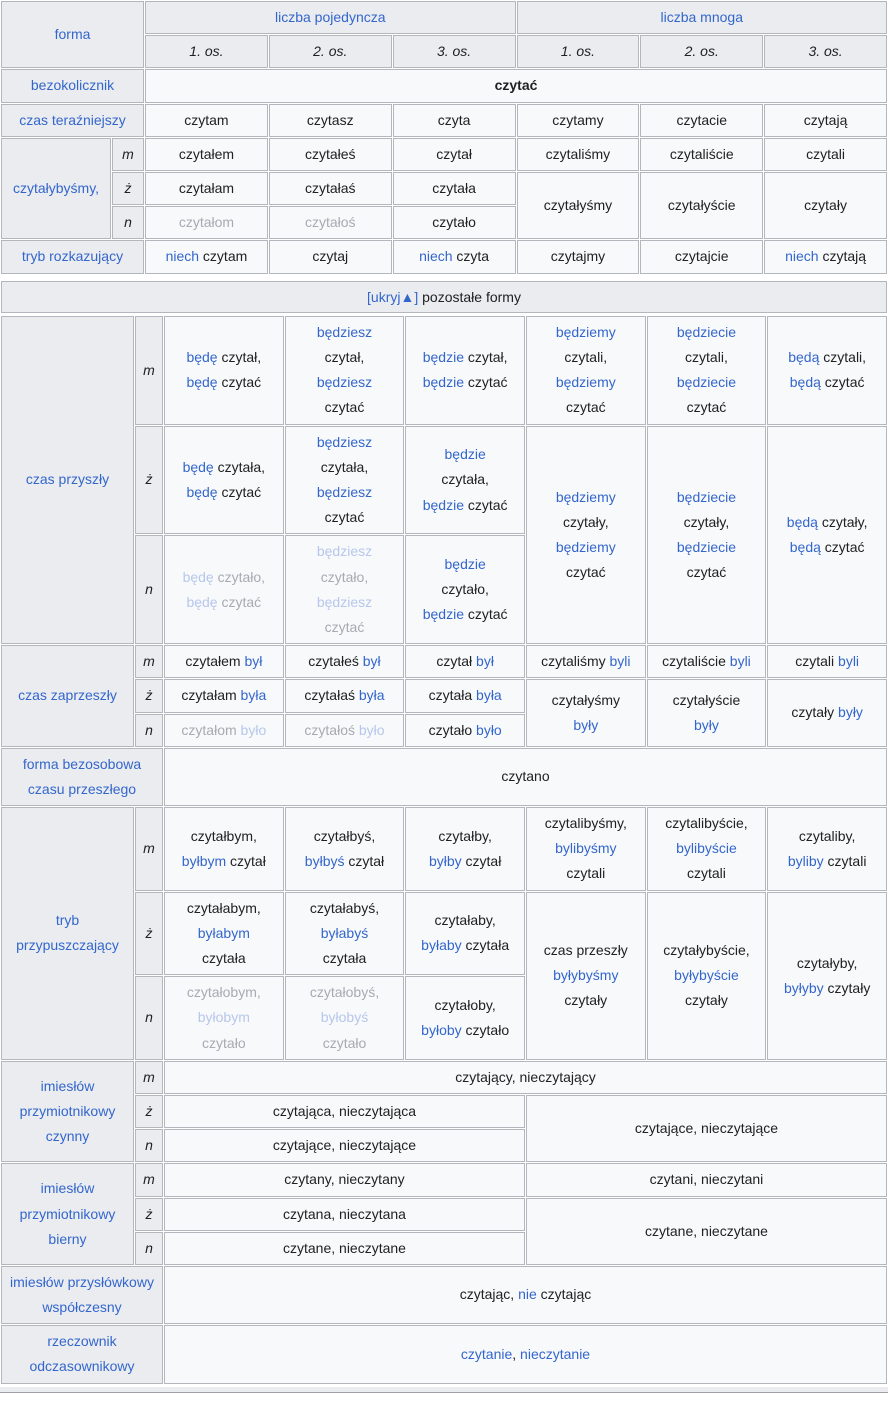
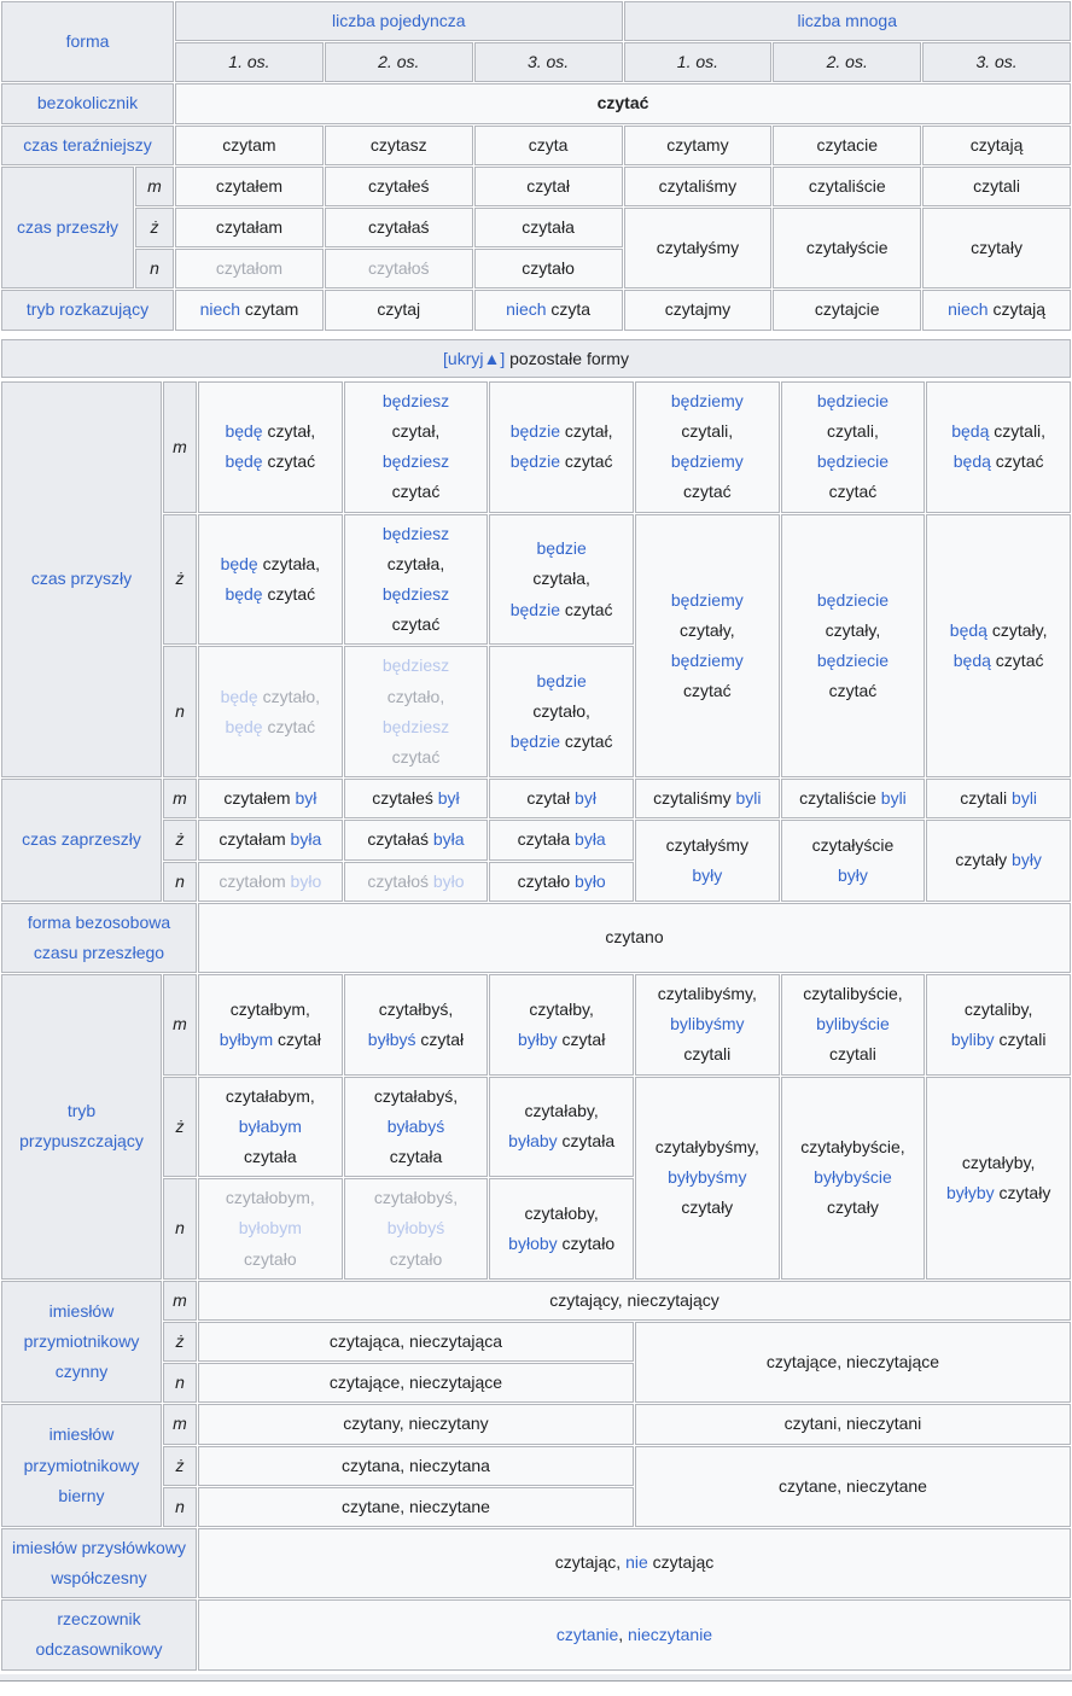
  forma	liczba pojedyncza	liczba mnoga
  1. os.	2. os.	3. os.	1. os.	2. os.	3. os.
  bezokolicznik	czytać
  czas teraźniejszy	czytam	czytasz	czyta	czytamy	czytacie	czytają
- czytałybyśmy,	m	czytałem	czytałeś	czytał	czytaliśmy	czytaliście	czytali
+ czas przeszły	m	czytałem	czytałeś	czytał	czytaliśmy	czytaliście	czytali
  ż	czytałam	czytałaś	czytała	czytałyśmy	czytałyście	czytały
  n	czytałom	czytałoś	czytało
  tryb rozkazujący	niech czytam	czytaj	niech czyta	czytajmy	czytajcie	niech czytają
  [ukryj▲] pozostałe formy
  czas przyszły	m	będę czytał,będę czytać	będzieszczytał,będzieszczytać	będzie czytał,będzie czytać	będziemyczytali,będziemyczytać	będziecieczytali,będziecieczytać	będą czytali,będą czytać
  ż	będę czytała,będę czytać	będzieszczytała,będzieszczytać	będzieczytała,będzie czytać	będziemyczytały,będziemyczytać	będziecieczytały,będziecieczytać	będą czytały,będą czytać
  n	będę czytało,będę czytać	będzieszczytało,będzieszczytać	będzieczytało,będzie czytać
  czas zaprzeszły	m	czytałem był	czytałeś był	czytał był	czytaliśmy byli	czytaliście byli	czytali byli
  ż	czytałam była	czytałaś była	czytała była	czytałyśmybyły	czytałyściebyły	czytały były
  n	czytałom było	czytałoś było	czytało było
  forma bezosobowa czasu przeszłego	czytano
  tryb przypuszczający	m	czytałbym,byłbym czytał	czytałbyś,byłbyś czytał	czytałby,byłby czytał	czytalibyśmy,bylibyśmyczytali	czytalibyście,bylibyścieczytali	czytaliby,byliby czytali
- ż	czytałabym,byłabymczytała	czytałabyś,byłabyśczytała	czytałaby,byłaby czytała	czas przeszłybyłybyśmyczytały	czytałybyście,byłybyścieczytały	czytałyby,byłyby czytały
+ ż	czytałabym,byłabymczytała	czytałabyś,byłabyśczytała	czytałaby,byłaby czytała	czytałybyśmy,byłybyśmyczytały	czytałybyście,byłybyścieczytały	czytałyby,byłyby czytały
  n	czytałobym,byłobymczytało	czytałobyś,byłobyśczytało	czytałoby,byłoby czytało
  imiesłów przymiotnikowy czynny	m	czytający, nieczytający
  ż	czytająca, nieczytająca	czytające, nieczytające
  n	czytające, nieczytające
  imiesłów przymiotnikowy bierny	m	czytany, nieczytany	czytani, nieczytani
  ż	czytana, nieczytana	czytane, nieczytane
  n	czytane, nieczytane
  imiesłów przysłówkowy współczesny	czytając, nie czytając
  rzeczownik odczasownikowy	czytanie, nieczytanie
